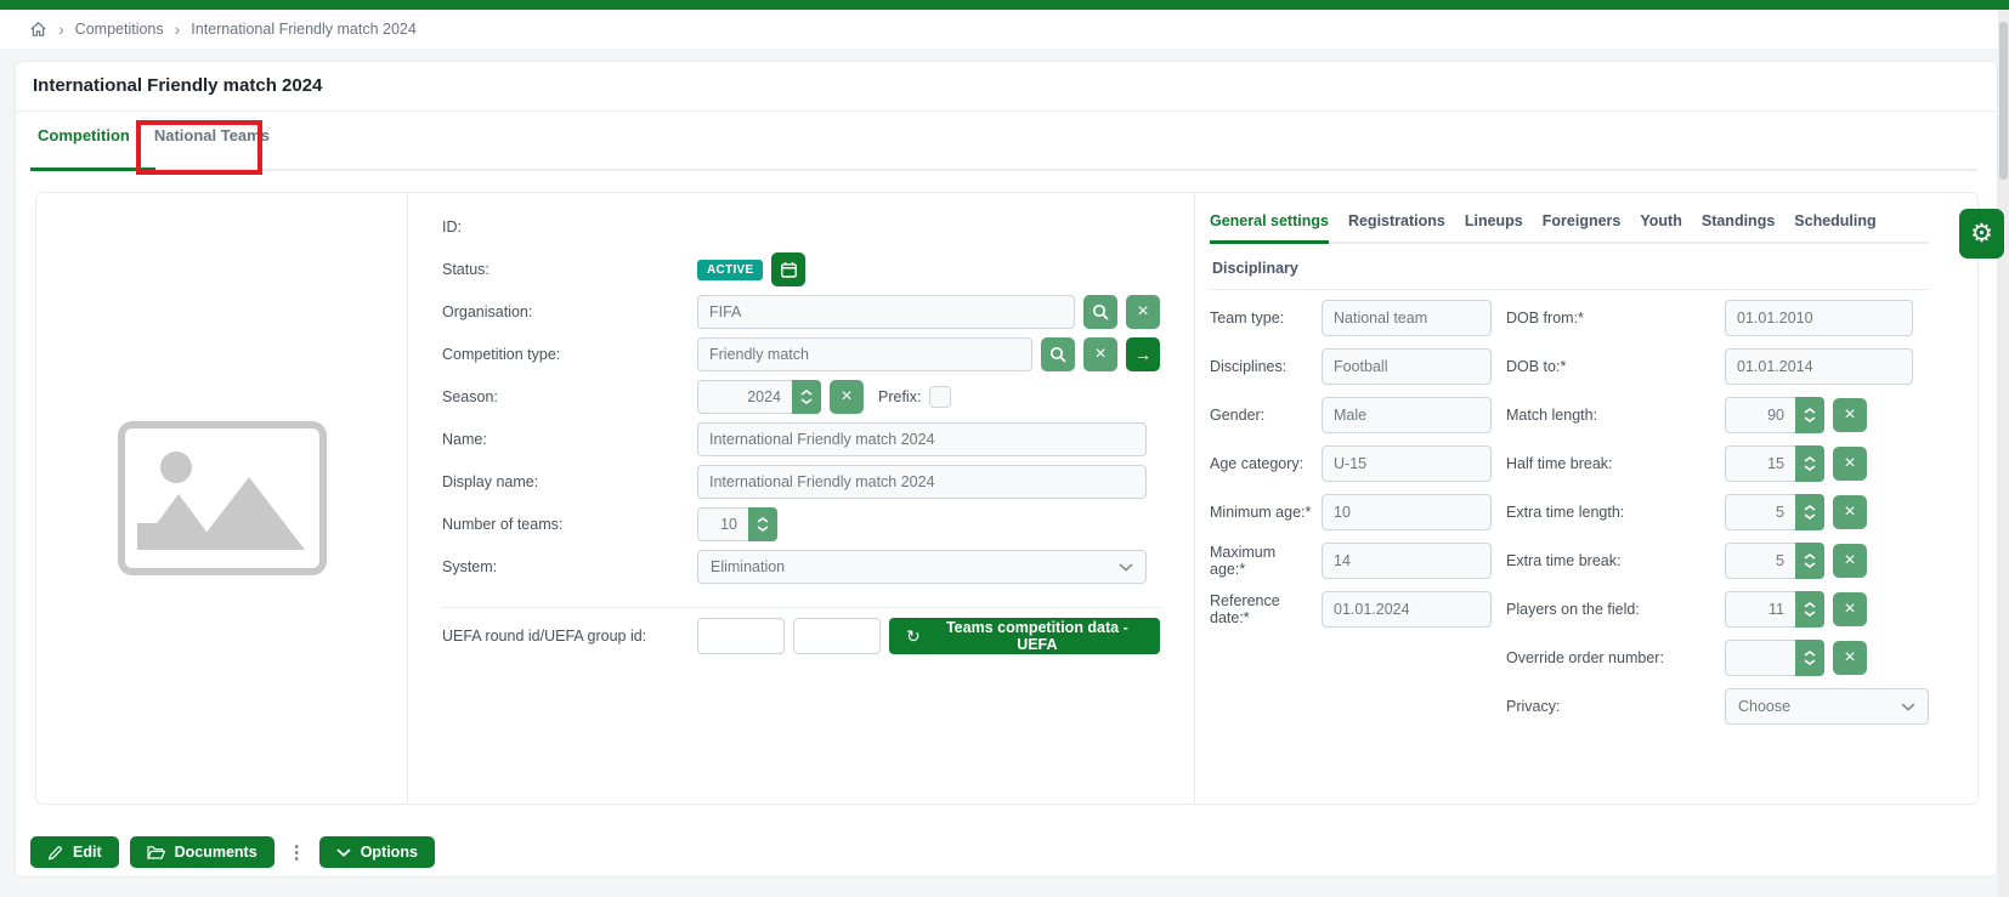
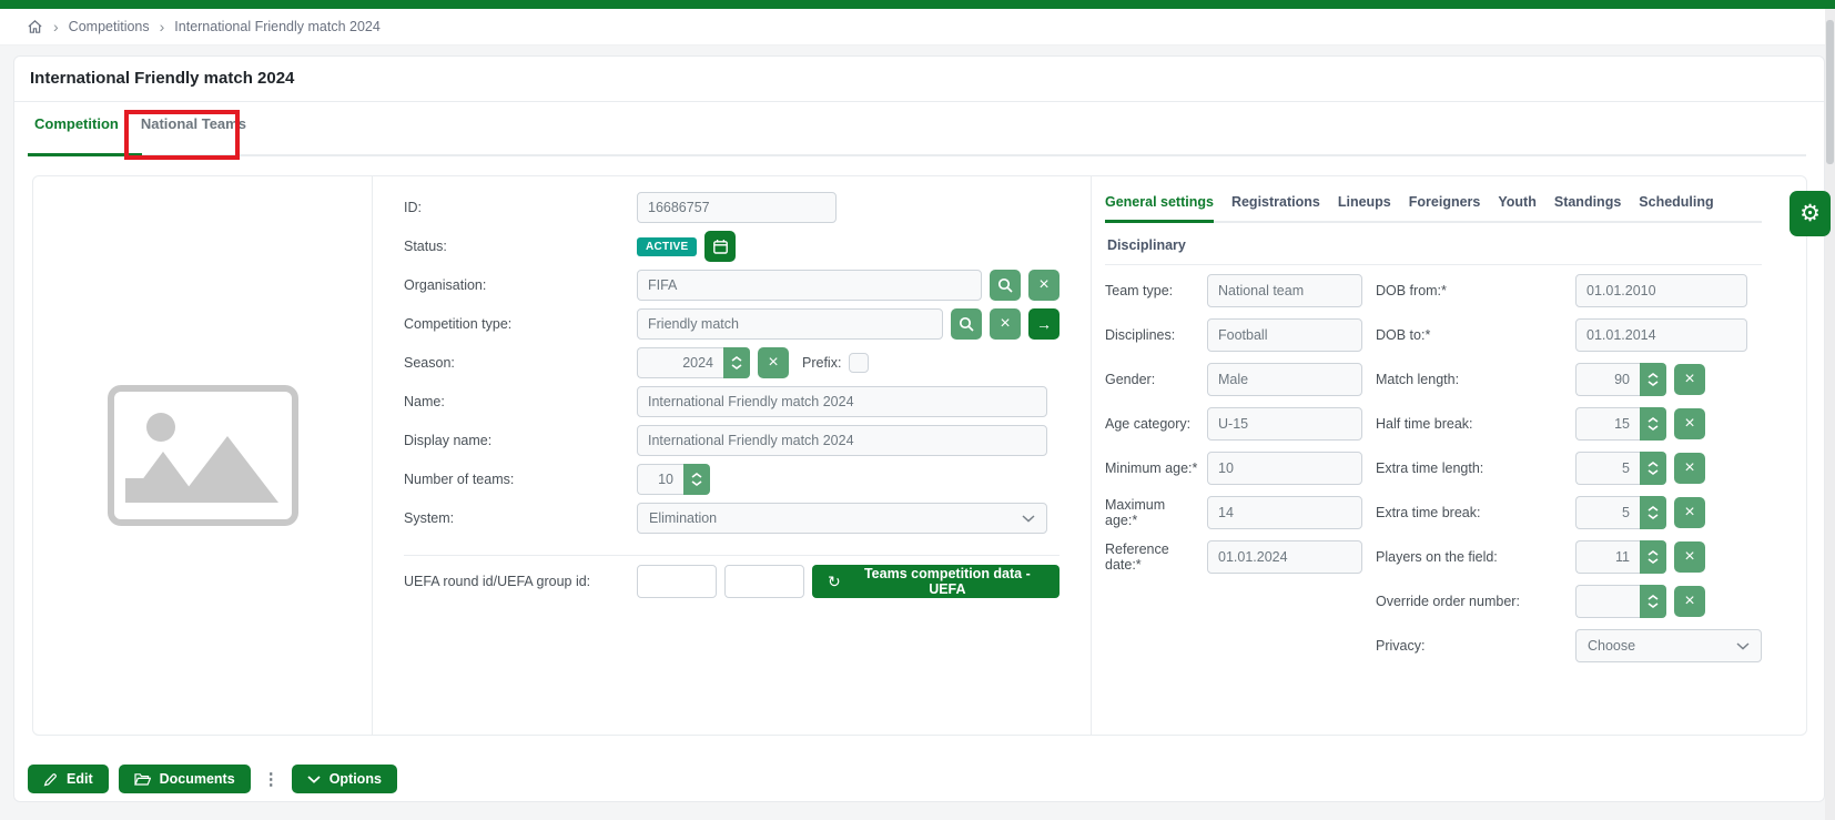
  ›
  Competitions
  ›
  International Friendly match 2024
  International Friendly match 2024
  Competition
  National Teams
  ID:
+ 16686757
  Status:
  ACTIVE
  Organisation:
  FIFA
  ×
  Competition type:
  Friendly match
  ×
  →
  Season:
  2024
  ×
  Prefix:
  Name:
  International Friendly match 2024
  Display name:
  International Friendly match 2024
  Number of teams:
  10
  System:
  Elimination
  UEFA round id/UEFA group id:
  ↻
  Teams competition data - UEFA
  General settings
  Registrations
  Lineups
  Foreigners
  Youth
  Standings
  Scheduling
  Disciplinary
  Team type:
  National team
  DOB from:*
  01.01.2010
  Disciplines:
  Football
  DOB to:*
  01.01.2014
  Gender:
  Male
  Match length:
  90
  ×
  Age category:
  U-15
  Half time break:
  15
  ×
  Minimum age:*
  10
  Extra time length:
  5
  ×
  Maximum age:*
  14
  Extra time break:
  5
  ×
  Reference date:*
  01.01.2024
  Players on the field:
  11
  ×
  Override order number:
  ×
  Privacy:
  Choose
  Edit
  Documents
  ⋮
  Options
  ⚙
